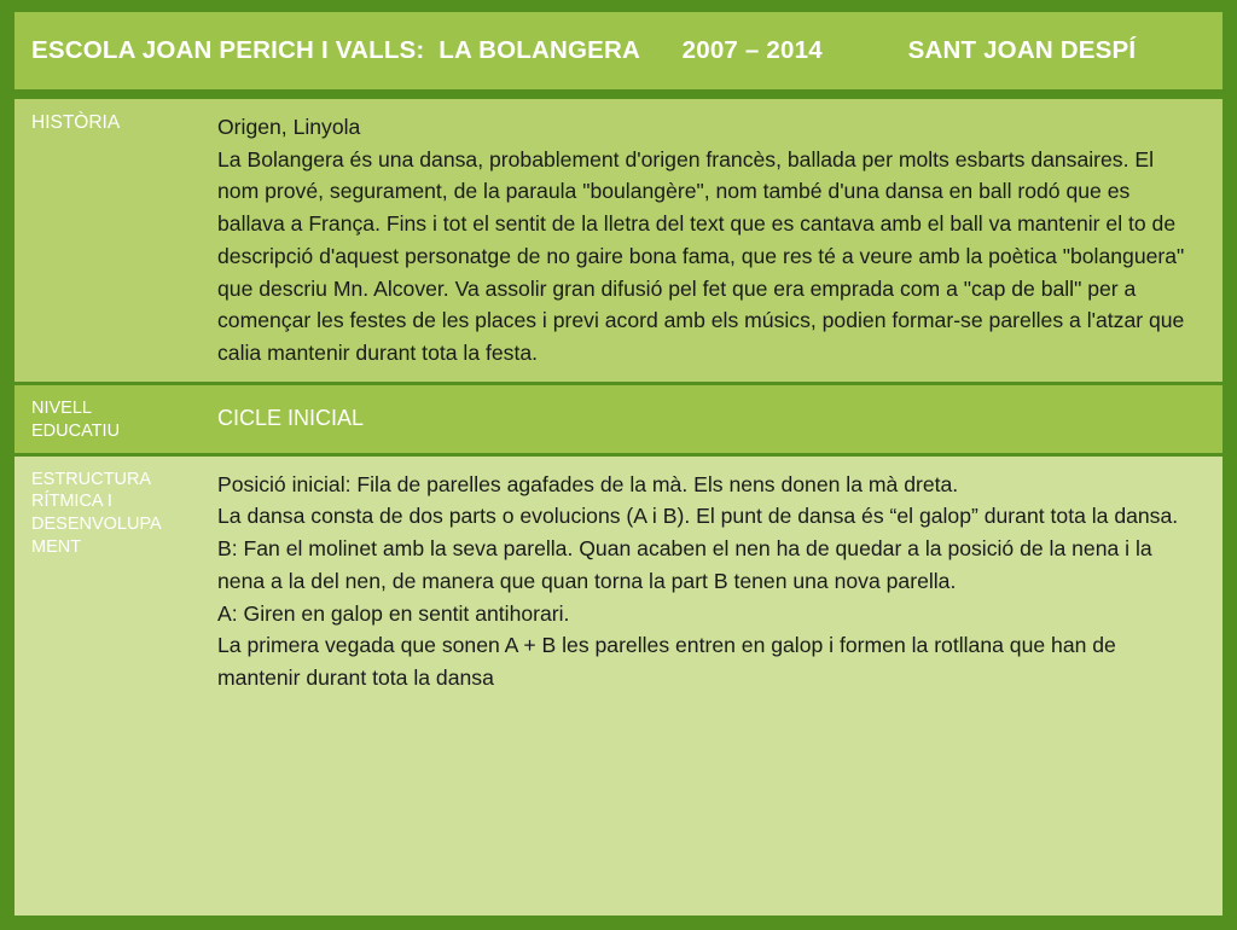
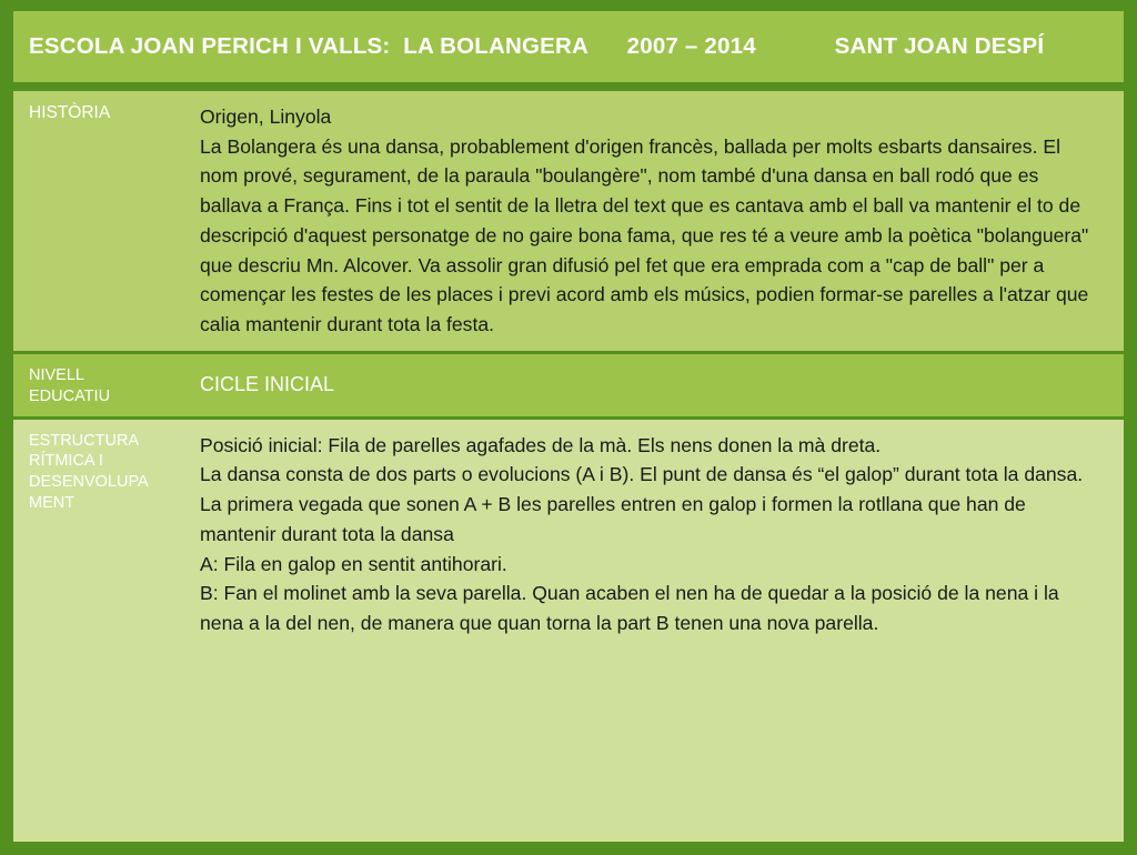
  ESCOLA JOAN PERICH I VALLS: LA BOLANGERA 2007 – 2014 SANT JOAN DESPÍ
  HISTÒRIA
  Origen, Linyola
  La Bolangera és una dansa, probablement d'origen francès, ballada per molts esbarts dansaires. El nom prové, segurament, de la paraula "boulangère", nom també d'una dansa en ball rodó que es ballava a França. Fins i tot el sentit de la lletra del text que es cantava amb el ball va mantenir el to de descripció d'aquest personatge de no gaire bona fama, que res té a veure amb la poètica "bolanguera" que descriu Mn. Alcover. Va assolir gran difusió pel fet que era emprada com a "cap de ball" per a començar les festes de les places i previ acord amb els músics, podien formar-se parelles a l'atzar que calia mantenir durant tota la festa.
  NIVELL
  EDUCATIU
  CICLE INICIAL
  ESTRUCTURA
  RÍTMICA I
  DESENVOLUPA
  MENT
  Posició inicial: Fila de parelles agafades de la mà. Els nens donen la mà dreta.
  La dansa consta de dos parts o evolucions (A i B). El punt de dansa és “el galop” durant tota la dansa.
- B: Fan el molinet amb la seva parella. Quan acaben el nen ha de quedar a la posició de la nena i la nena a la del nen, de manera que quan torna la part B tenen una nova parella.
+ La primera vegada que sonen A + B les parelles entren en galop i formen la rotllana que han de mantenir durant tota la dansa
- A: Giren en galop en sentit antihorari.
+ A: Fila en galop en sentit antihorari.
- La primera vegada que sonen A + B les parelles entren en galop i formen la rotllana que han de mantenir durant tota la dansa
+ B: Fan el molinet amb la seva parella. Quan acaben el nen ha de quedar a la posició de la nena i la nena a la del nen, de manera que quan torna la part B tenen una nova parella.
